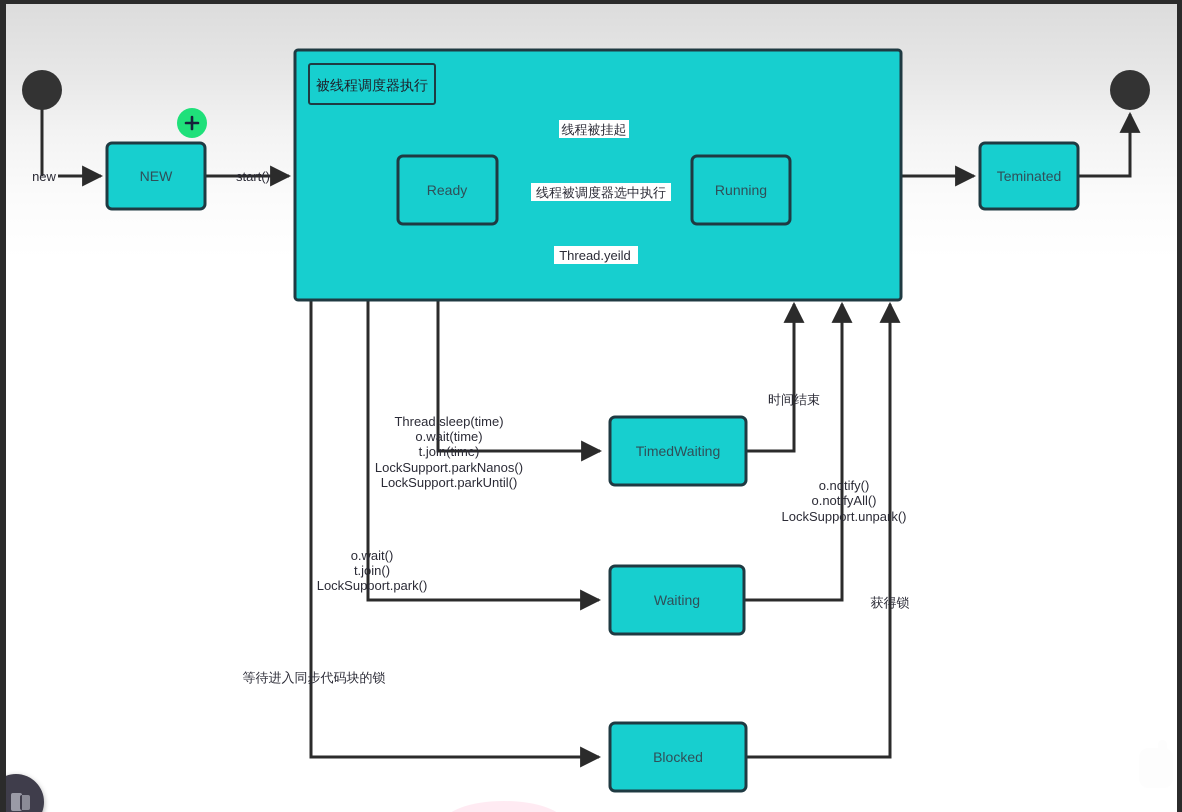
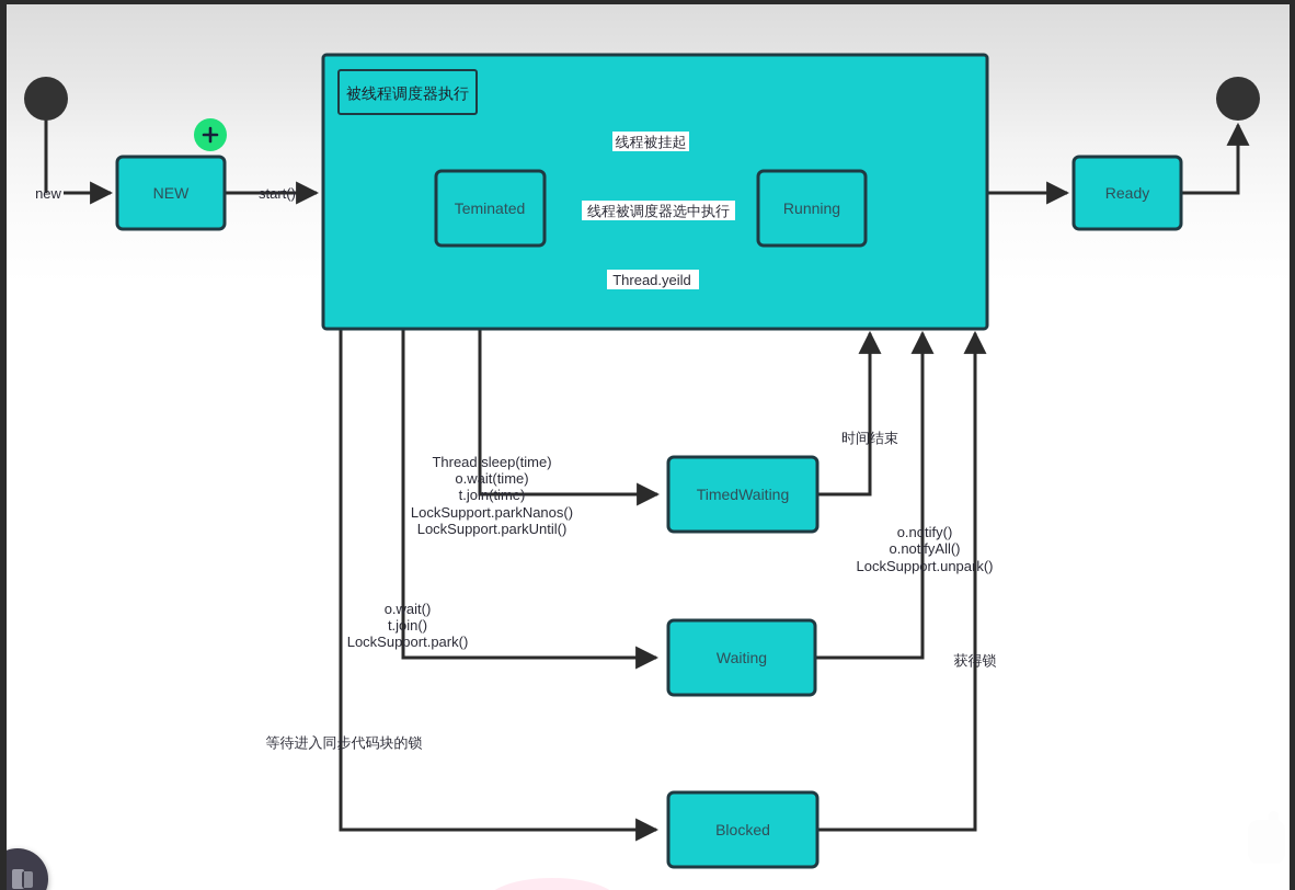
  被线程调度器执行
  NEW
- Ready
+ Teminated
  Running
- Teminated
+ Ready
  TimedWaiting
  Waiting
  Blocked
  new
  start()
  线程被挂起
  线程被调度器选中执行
  Thread.yeild
  Thread.sleep(time)
  o.wait(time)
  t.join(time)
  LockSupport.parkNanos()
  LockSupport.parkUntil()
  时间结束
  o.wait()
  t.join()
  LockSupport.park()
  o.notify()
  o.notifyAll()
  LockSupport.unpark()
  等待进入同步代码块的锁
  获得锁
